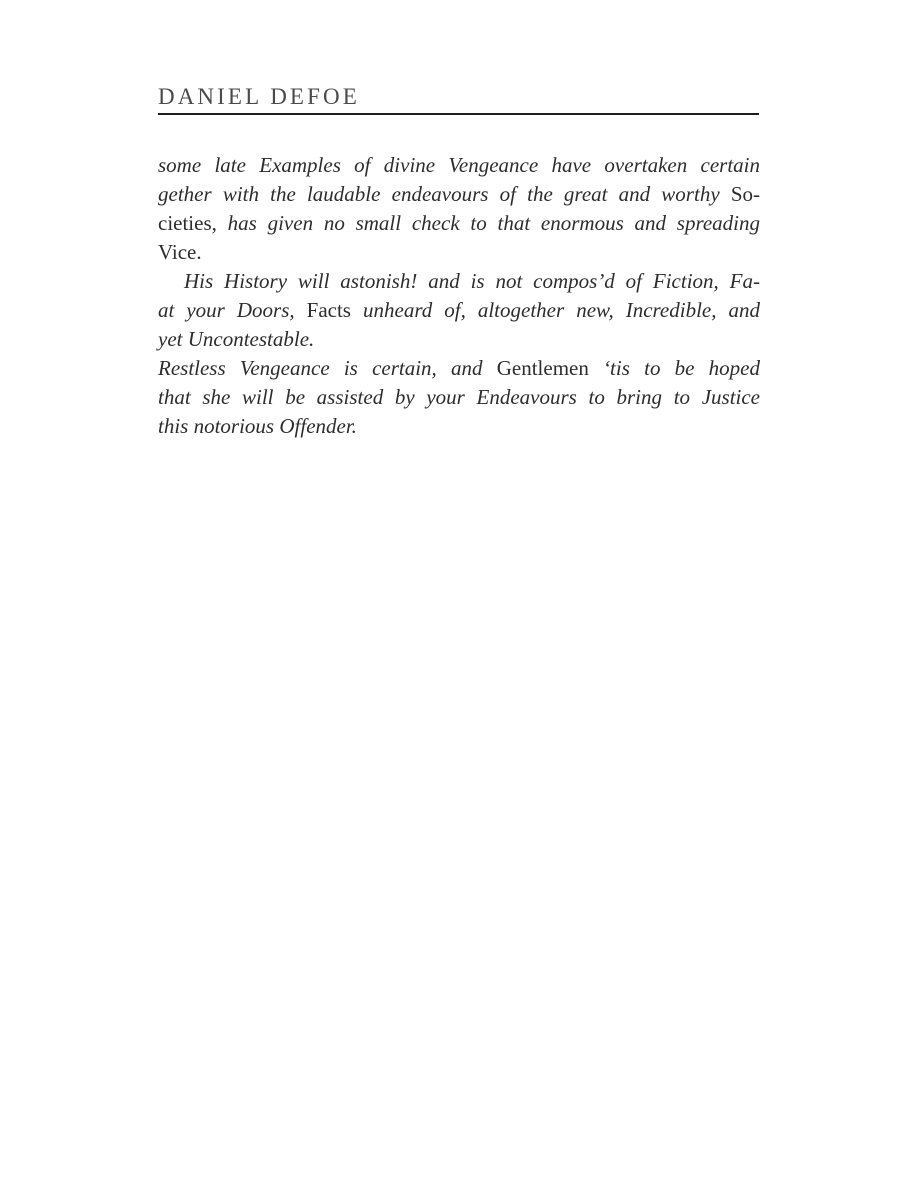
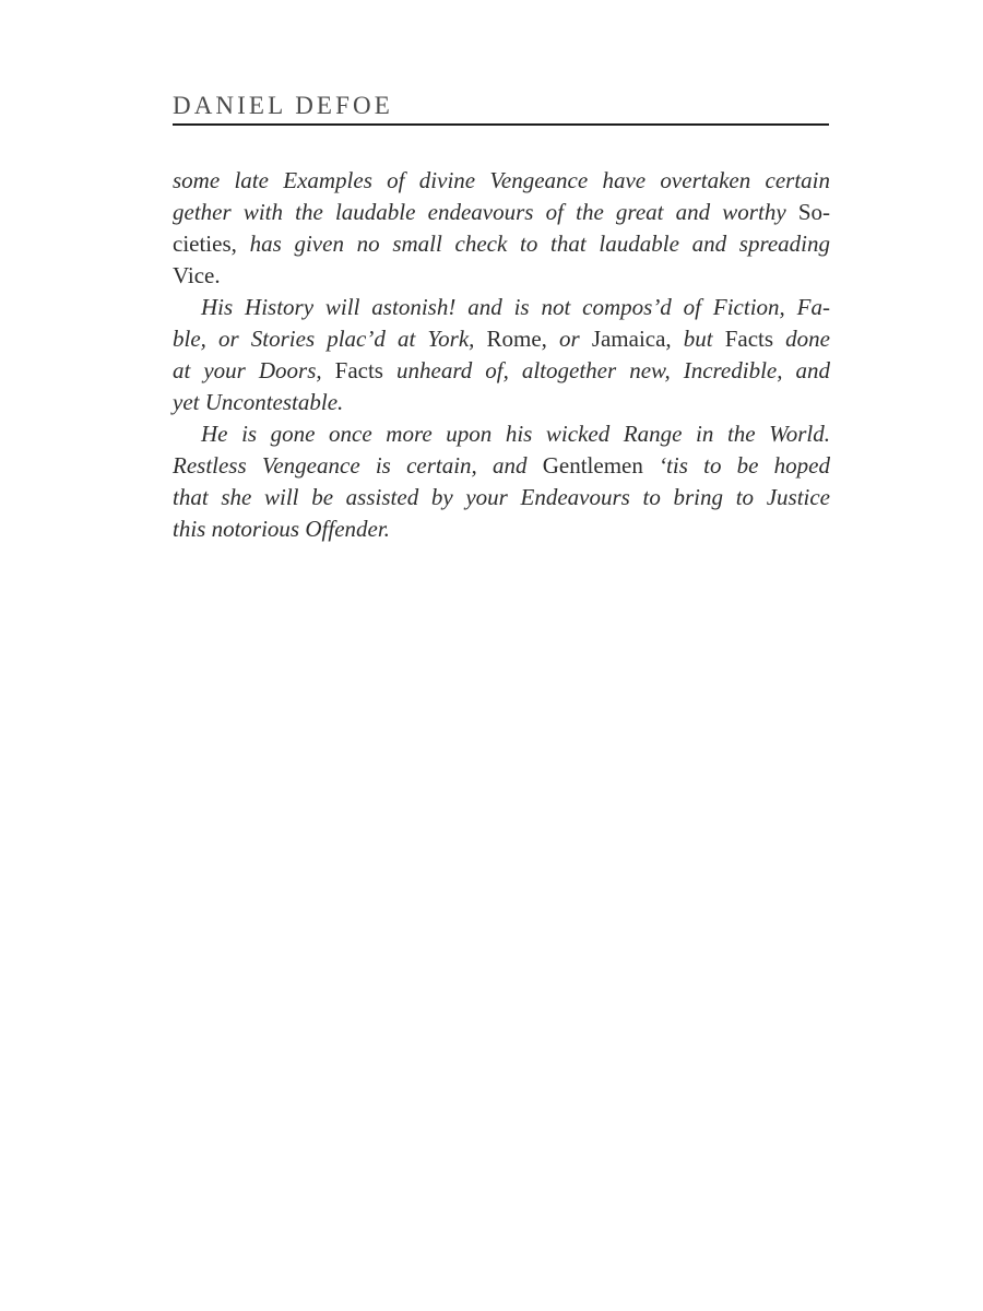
  DANIEL DEFOE
  some late Examples of divine Vengeance have overtaken certain
  gether with the laudable endeavours of the great and worthy So-
- cieties, has given no small check to that enormous and spreading
+ cieties, has given no small check to that laudable and spreading
  Vice.
  His History will astonish! and is not compos’d of Fiction, Fa-
+ ble, or Stories plac’d at York, Rome, or Jamaica, but Facts done
  at your Doors, Facts unheard of, altogether new, Incredible, and
  yet Uncontestable.
+ He is gone once more upon his wicked Range in the World.
  Restless Vengeance is certain, and Gentlemen ‘tis to be hoped
  that she will be assisted by your Endeavours to bring to Justice
  this notorious Offender.
